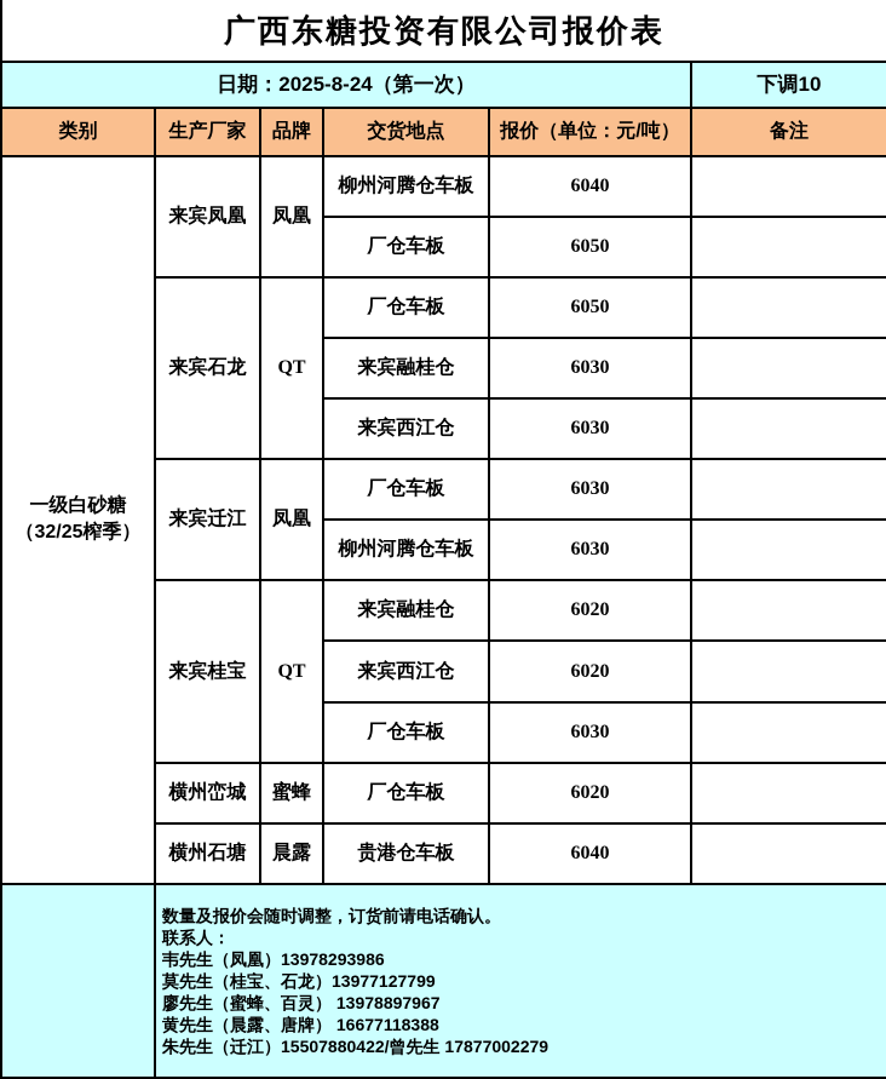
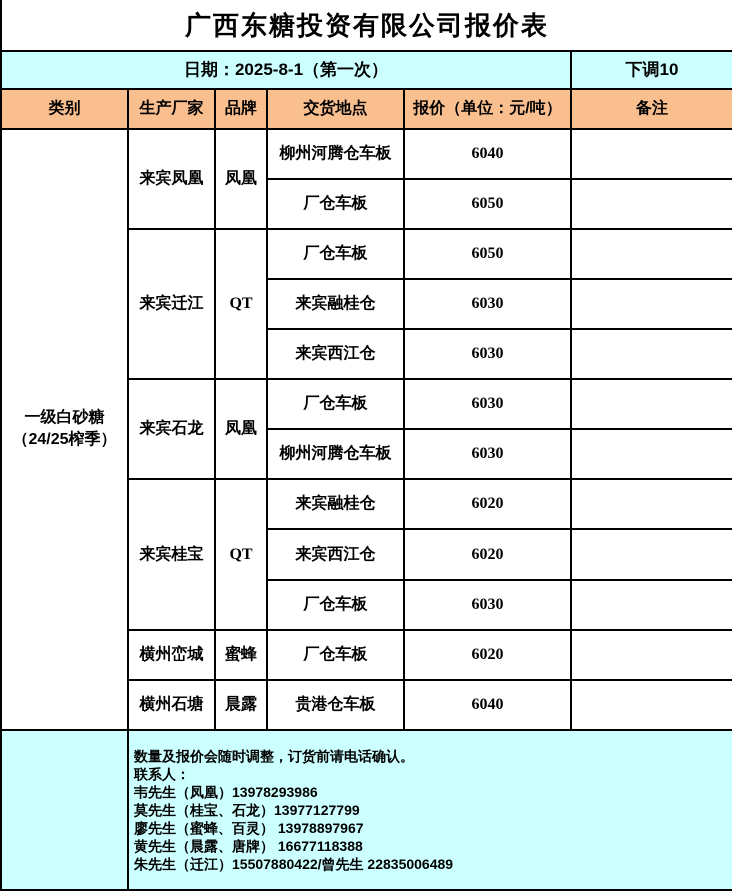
  广西东糖投资有限公司报价表
- 日期：2025-8-24（第一次）	下调10
+ 日期：2025-8-1（第一次）	下调10
  类别	生产厂家	品牌	交货地点	报价（单位：元/吨）	备注
- 一级白砂糖 （32/25榨季）	来宾凤凰	凤凰	柳州河腾仓车板	6040
+ 一级白砂糖 （24/25榨季）	来宾凤凰	凤凰	柳州河腾仓车板	6040
  厂仓车板	6050
- 来宾石龙	QT	厂仓车板	6050
+ 来宾迁江	QT	厂仓车板	6050
  来宾融桂仓	6030
  来宾西江仓	6030
- 来宾迁江	凤凰	厂仓车板	6030
+ 来宾石龙	凤凰	厂仓车板	6030
  柳州河腾仓车板	6030
  来宾桂宝	QT	来宾融桂仓	6020
  来宾西江仓	6020
  厂仓车板	6030
  横州峦城	蜜蜂	厂仓车板	6020
  横州石塘	晨露	贵港仓车板	6040
- 	数量及报价会随时调整，订货前请电话确认。 联系人： 韦先生（凤凰）13978293986 莫先生（桂宝、石龙）13977127799 廖先生（蜜蜂、百灵） 13978897967 黄先生（晨露、唐牌） 16677118388 朱先生（迁江）15507880422/曾先生 17877002279
+ 	数量及报价会随时调整，订货前请电话确认。 联系人： 韦先生（凤凰）13978293986 莫先生（桂宝、石龙）13977127799 廖先生（蜜蜂、百灵） 13978897967 黄先生（晨露、唐牌） 16677118388 朱先生（迁江）15507880422/曾先生 22835006489
